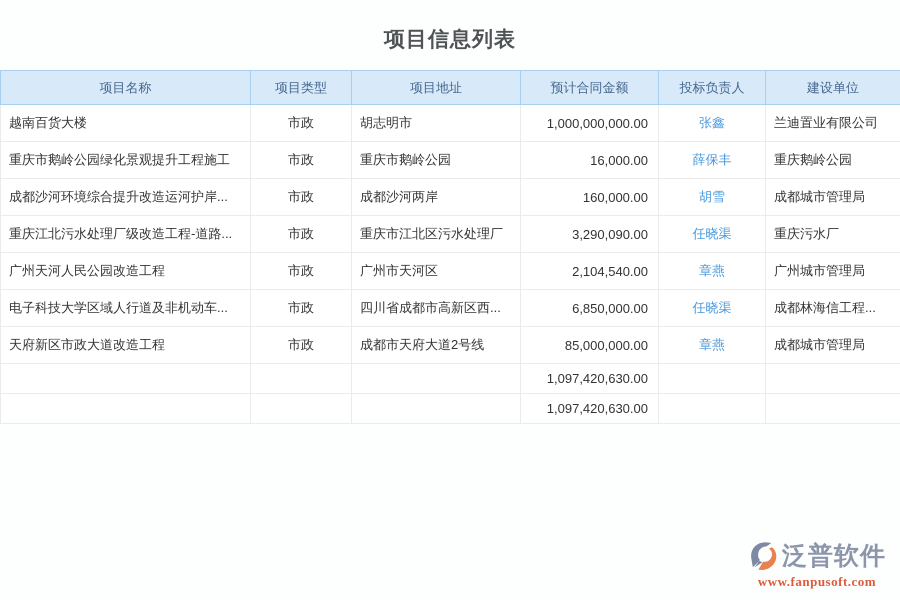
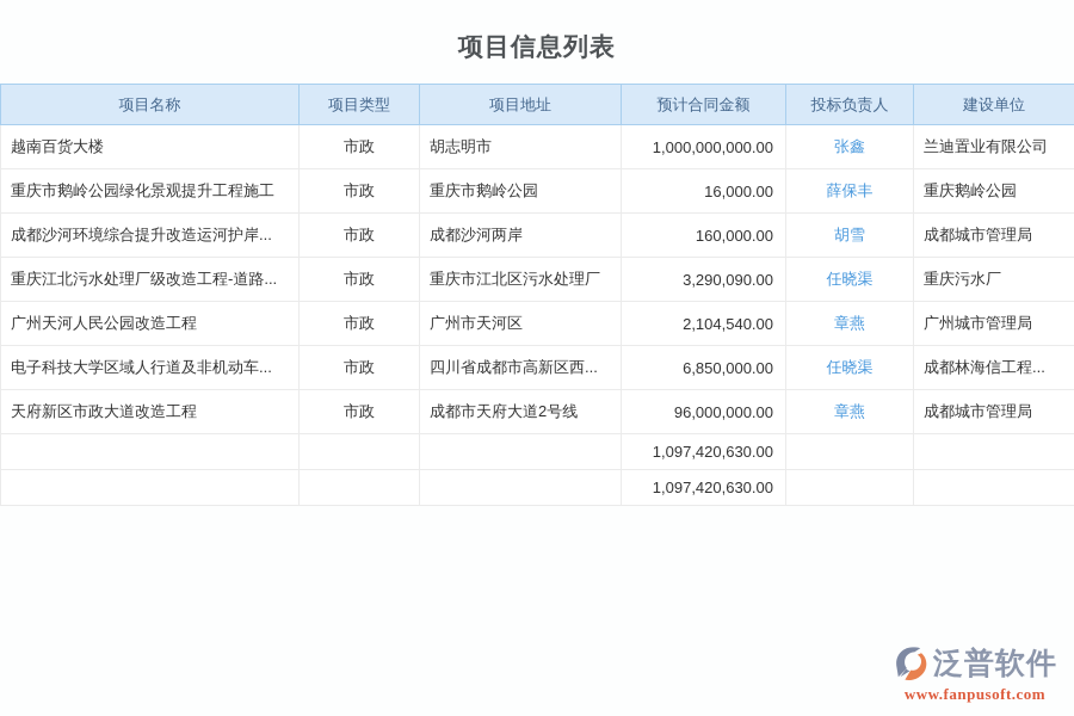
  项目信息列表
  项目名称	项目类型	项目地址	预计合同金额	投标负责人	建设单位
  越南百货大楼	市政	胡志明市	1,000,000,000.00	张鑫	兰迪置业有限公司
  重庆市鹅岭公园绿化景观提升工程施工	市政	重庆市鹅岭公园	16,000.00	薛保丰	重庆鹅岭公园
  成都沙河环境综合提升改造运河护岸...	市政	成都沙河两岸	160,000.00	胡雪	成都城市管理局
  重庆江北污水处理厂级改造工程-道路...	市政	重庆市江北区污水处理厂	3,290,090.00	任晓渠	重庆污水厂
  广州天河人民公园改造工程	市政	广州市天河区	2,104,540.00	章燕	广州城市管理局
  电子科技大学区域人行道及非机动车...	市政	四川省成都市高新区西...	6,850,000.00	任晓渠	成都林海信工程...
- 天府新区市政大道改造工程	市政	成都市天府大道2号线	85,000,000.00	章燕	成都城市管理局
+ 天府新区市政大道改造工程	市政	成都市天府大道2号线	96,000,000.00	章燕	成都城市管理局
  			1,097,420,630.00
  			1,097,420,630.00
  泛普软件
  www.fanpusoft.com
